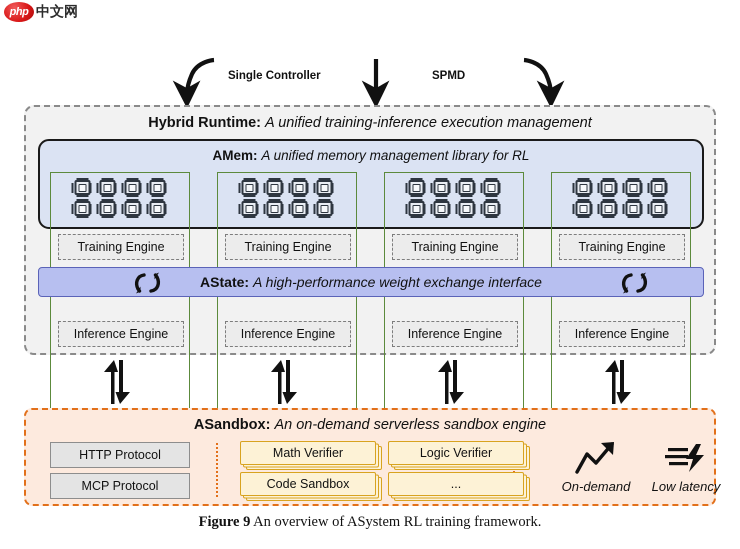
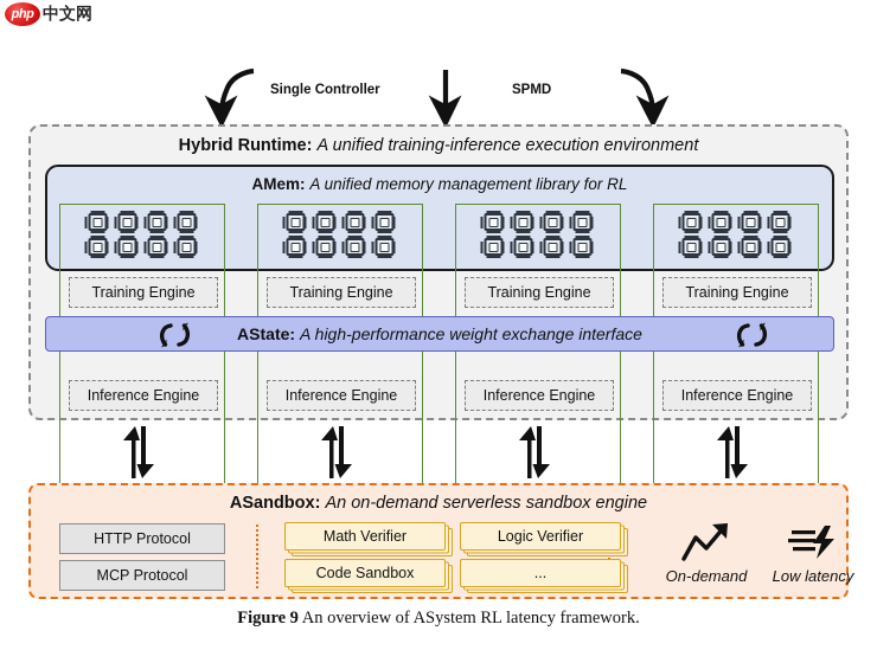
  php
  中文网
  Single Controller
  SPMD
- Hybrid Runtime: A unified training-inference execution management
+ Hybrid Runtime: A unified training-inference execution environment
  AMem: A unified memory management library for RL
  Training Engine
  Inference Engine
  Training Engine
  Inference Engine
  Training Engine
  Inference Engine
  Training Engine
  Inference Engine
  AState: A high-performance weight exchange interface
  ASandbox: An on-demand serverless sandbox engine
  HTTP Protocol
  MCP Protocol
  Math Verifier
  Logic Verifier
  Code Sandbox
  ...
  On-demand
  Low latency
- Figure 9 An overview of ASystem RL training framework.
+ Figure 9 An overview of ASystem RL latency framework.
